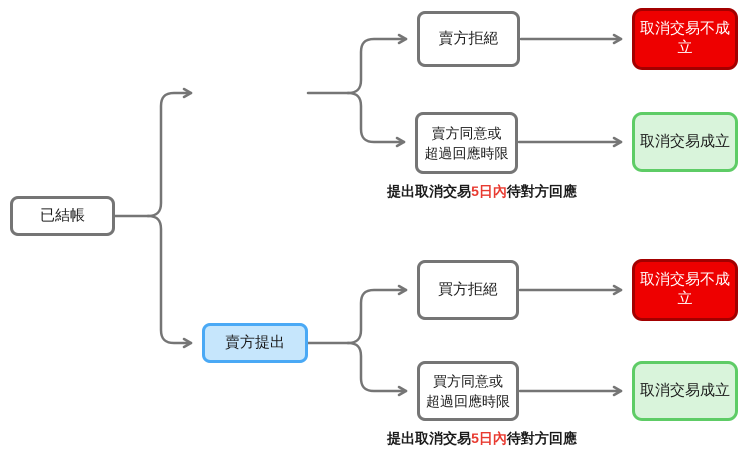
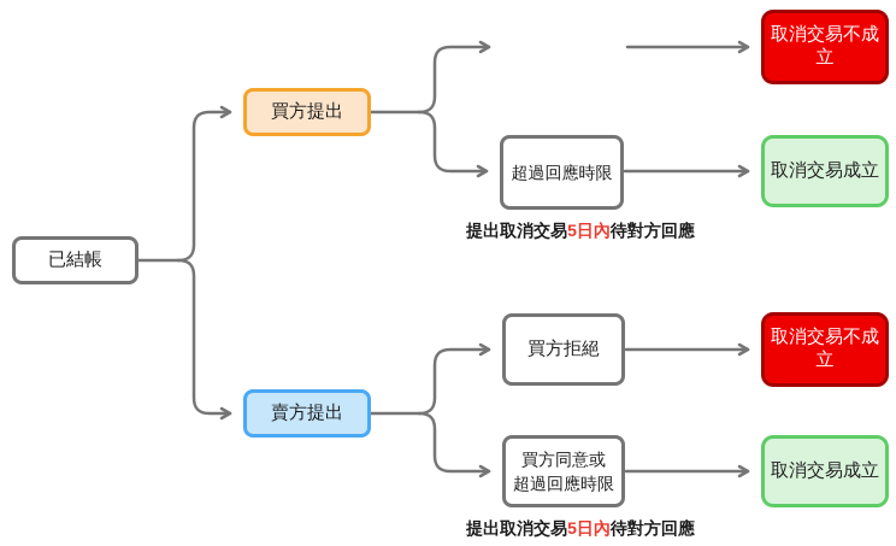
  已結帳
+ 買方提出
  賣方提出
- 賣方拒絕
- 賣方同意或
  超過回應時限
  買方拒絕
  買方同意或
  超過回應時限
  取消交易不成立
  取消交易成立
  取消交易不成立
  取消交易成立
  提出取消交易5日內待對方回應
  提出取消交易5日內待對方回應
